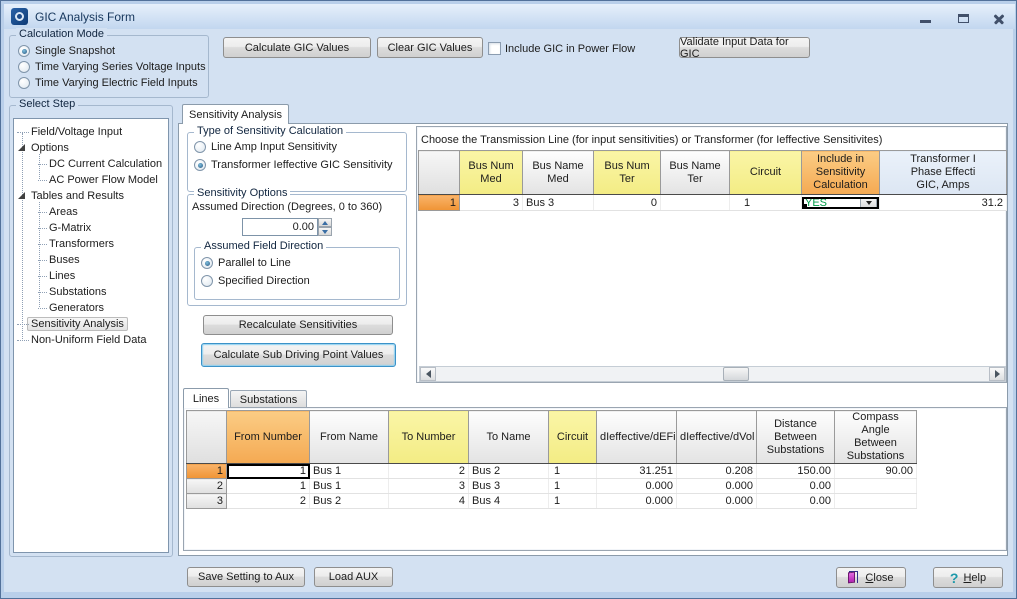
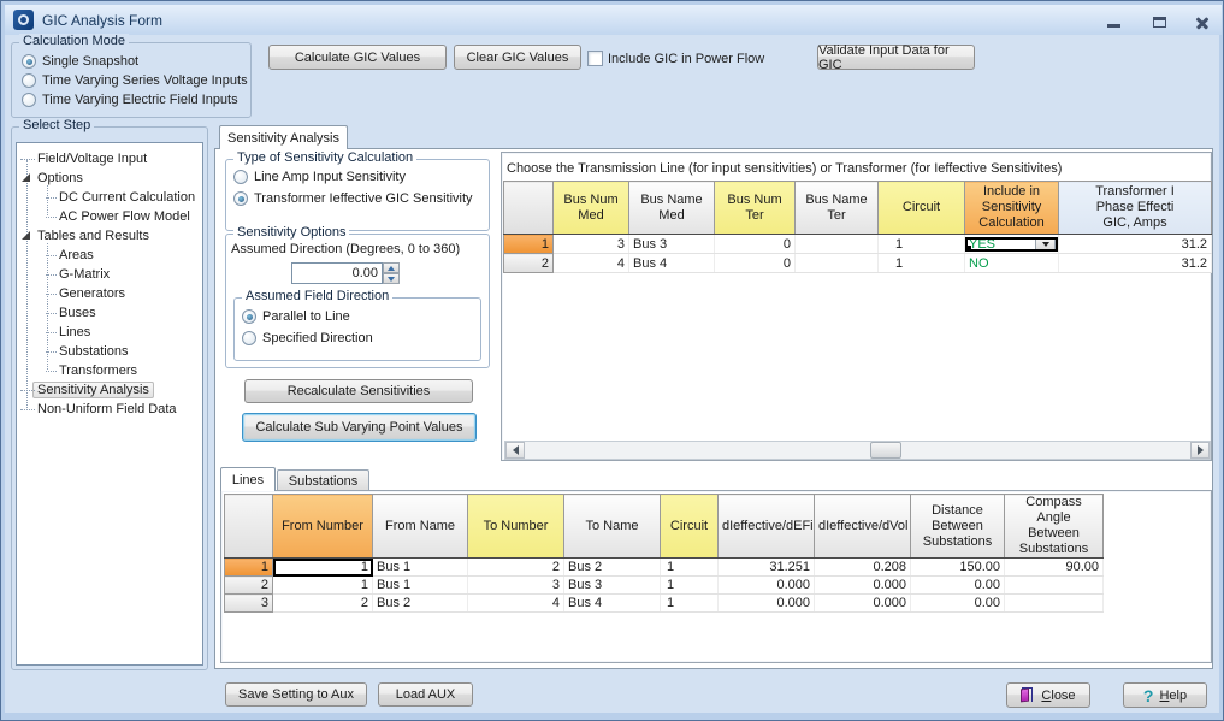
  GIC Analysis Form
  Calculation Mode
  Single Snapshot
  Time Varying Series Voltage Inputs
  Time Varying Electric Field Inputs
  Calculate GIC Values
  Clear GIC Values
  Include GIC in Power Flow
  Validate Input Data for GIC
  Select Step
  Field/Voltage Input
  Options
  DC Current Calculation
  AC Power Flow Model
  Tables and Results
  Areas
  G-Matrix
- Transformers
+ Generators
  Buses
  Lines
  Substations
- Generators
+ Transformers
  Sensitivity Analysis
  Non-Uniform Field Data
  Sensitivity Analysis
  Type of Sensitivity Calculation
  Line Amp Input Sensitivity
  Transformer Ieffective GIC Sensitivity
  Sensitivity Options
  Assumed Direction (Degrees, 0 to 360)
  0.00
  Assumed Field Direction
  Parallel to Line
  Specified Direction
  Recalculate Sensitivities
- Calculate Sub Driving Point Values
+ Calculate Sub Varying Point Values
  Choose the Transmission Line (for input sensitivities) or Transformer (for Ieffective Sensitivites)
  	Bus Num Med	Bus Name Med	Bus Num Ter	Bus Name Ter	Circuit	Include in Sensitivity Calculation	Transformer I Phase Effecti GIC, Amps
  1	3	Bus 3	0		1	YES	31.2
+ 2	4	Bus 4	0		1	NO	31.2
  Lines
  Substations
  	From Number	From Name	To Number	To Name	Circuit	dIeffective/dEFi	dIeffective/dVol	Distance Between Substations	Compass Angle Between Substations
  1	1	Bus 1	2	Bus 2	1	31.251	0.208	150.00	90.00
  2	1	Bus 1	3	Bus 3	1	0.000	0.000	0.00
  3	2	Bus 2	4	Bus 4	1	0.000	0.000	0.00
  Save Setting to Aux
  Load AUX
  C
  lose
  ?
  H
  elp
